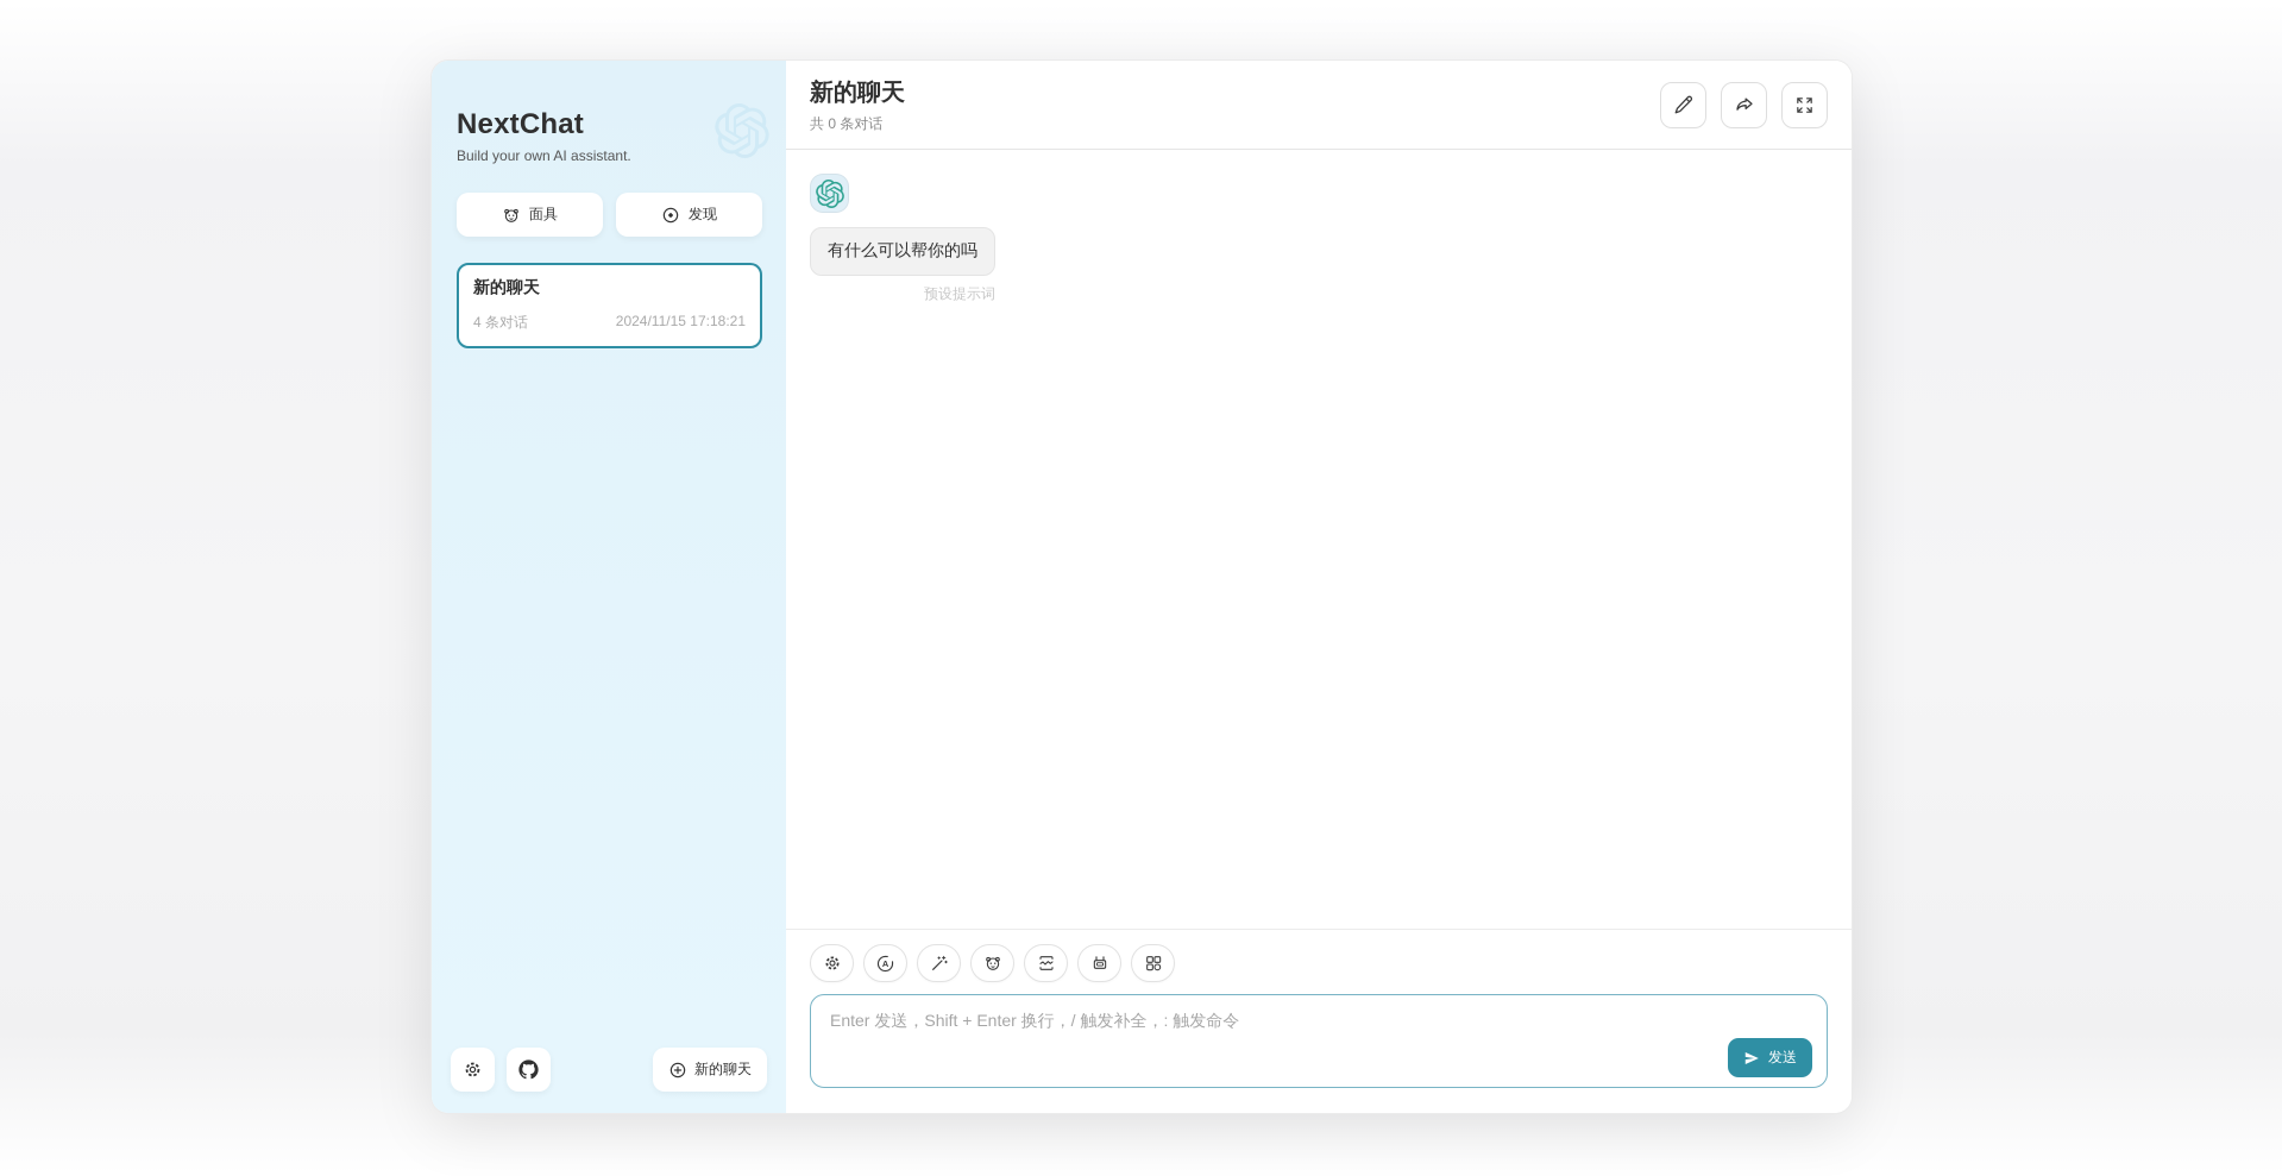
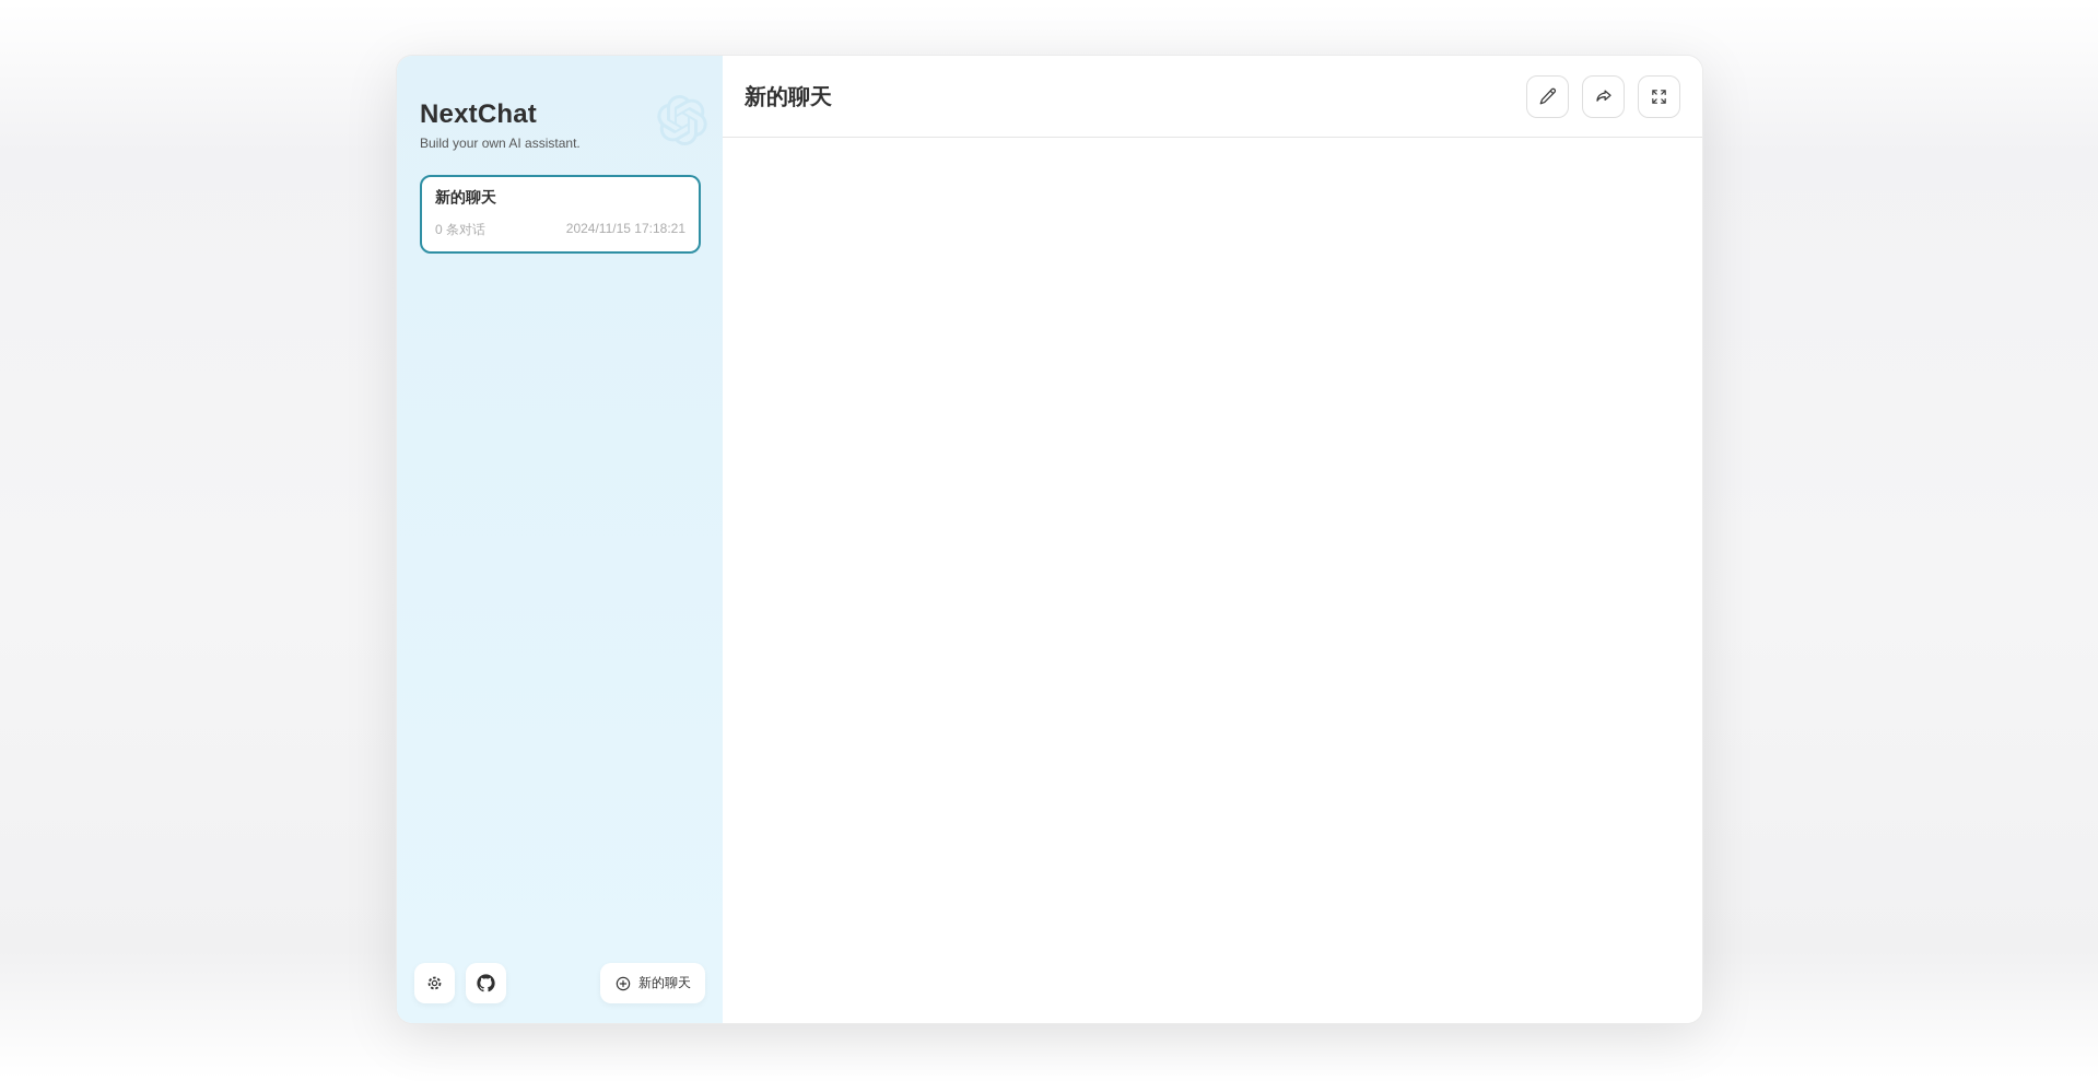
  NextChat
  Build your own AI assistant.
- 面具
- 发现
  新的聊天
- 4 条对话
+ 0 条对话
  2024/11/15 17:18:21
  新的聊天
  新的聊天
- 共 0 条对话
- 有什么可以帮你的吗
- 预设提示词
- Enter 发送，Shift + Enter 换行，/ 触发补全，: 触发命令
- 发送
